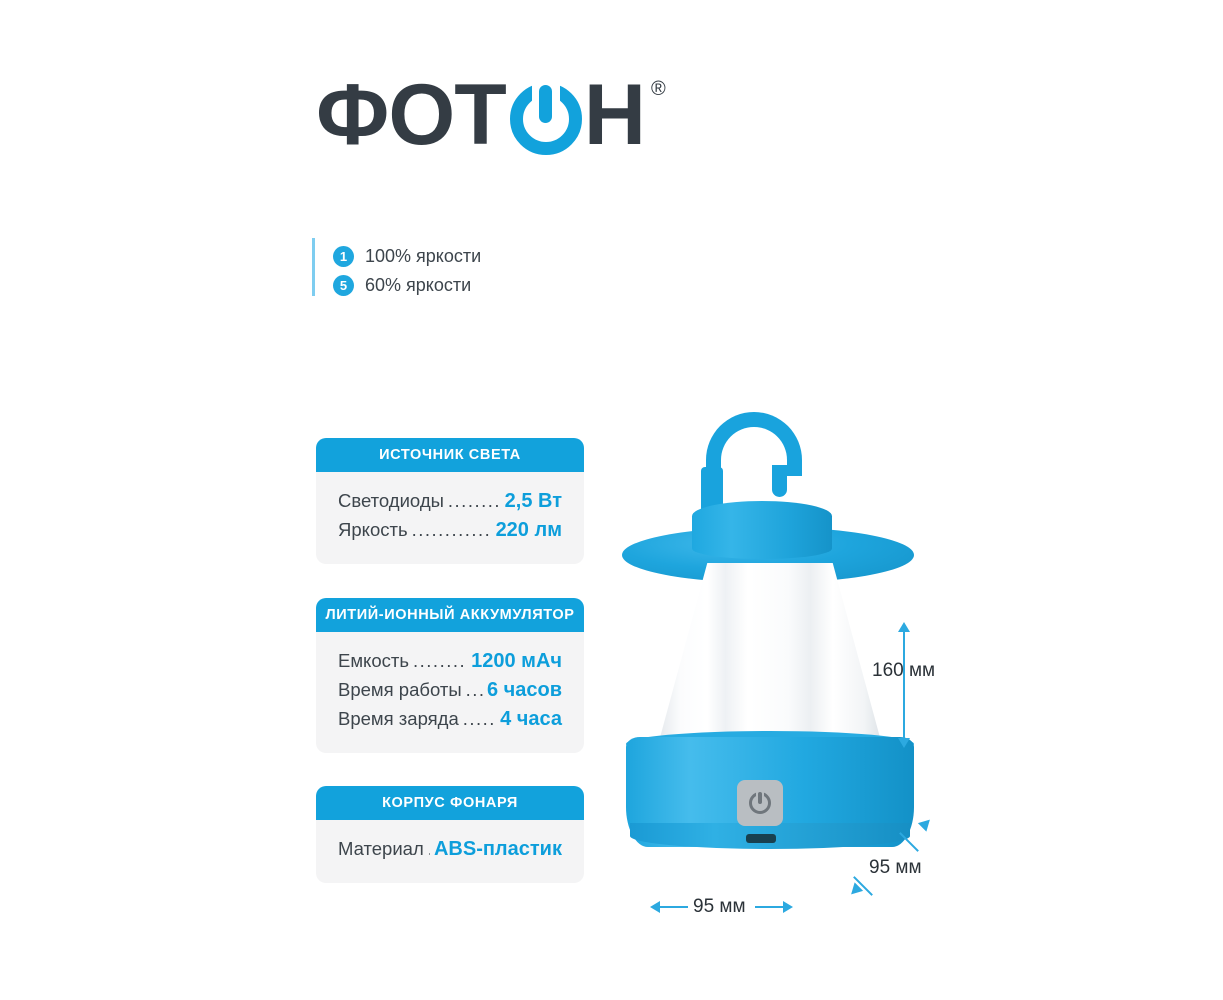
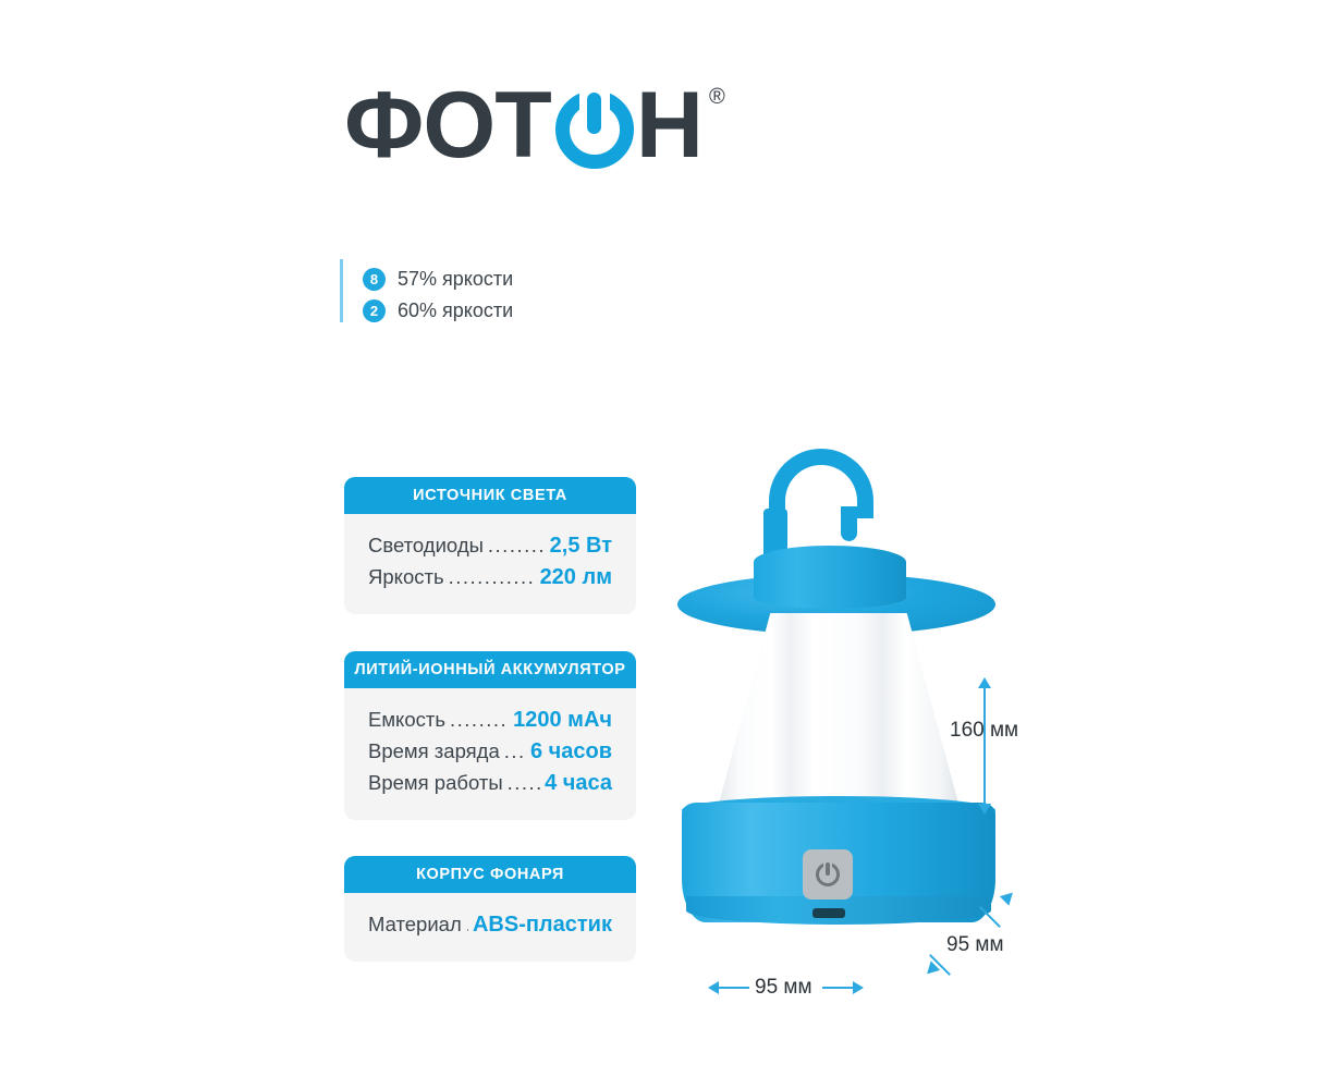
  Ф
  ОТ
  Н
  ®
- 1
+ 8
- 100% яркости
+ 57% яркости
- 5
+ 2
  60% яркости
  ИСТОЧНИК СВЕТА
  Светодиоды
  ........
  2,5 Вт
  Яркость
  ............
  220 лм
  ЛИТИЙ-ИОННЫЙ АККУМУЛЯТОР
  Емкость
  1200 мАч
- Время работы
+ Время заряда
  ...
  6 часов
- Время заряда
+ Время работы
  .....
  4 часа
  КОРПУС ФОНАРЯ
  Материал
  ABS-пластик
  160 мм
  95 мм
  95 мм
